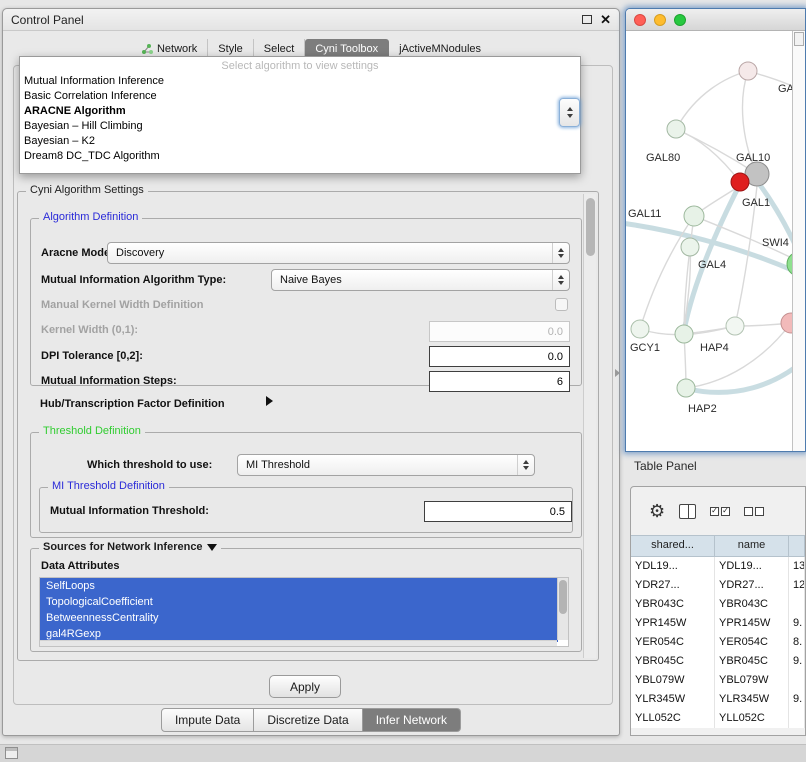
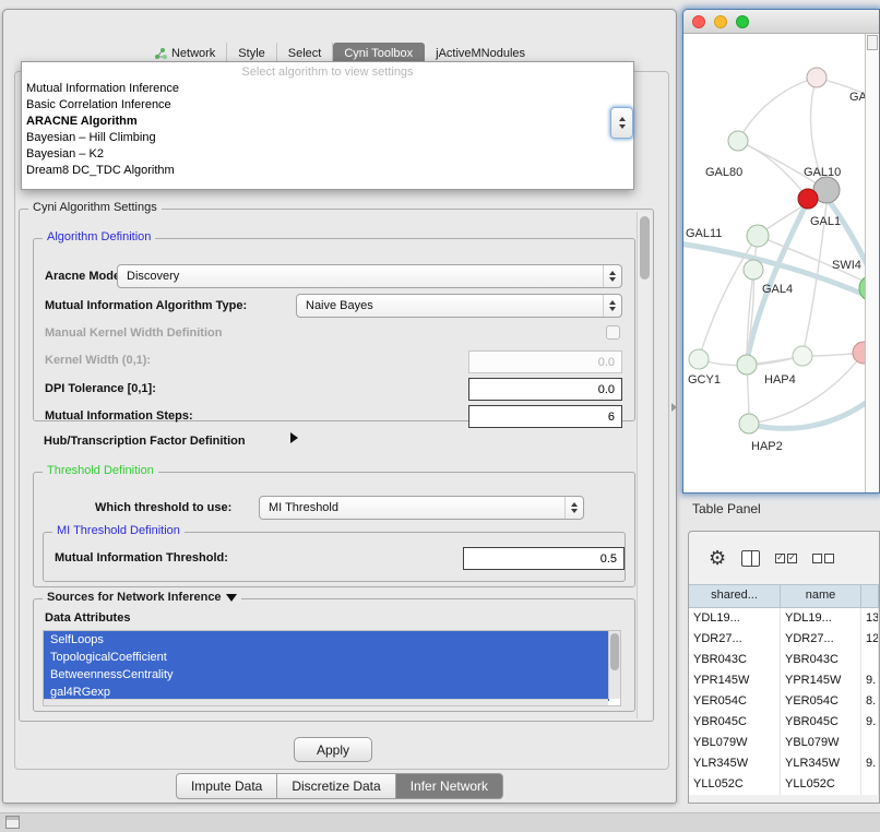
- Control Panel
- ✕
  Network
  Style
  Select
  Cyni Toolbox
  jActiveMNodules
  Select algorithm to view settings
  Mutual Information Inference
  Basic Correlation Inference
  ARACNE Algorithm
  Bayesian – Hill Climbing
  Bayesian – K2
  Dream8 DC_TDC Algorithm
  Cyni Algorithm Settings
  Algorithm Definition
  Aracne Mod
  Discovery
  Mutual Information Algorithm Type:
  Naive Bayes
  Manual Kernel Width Definition
  Kernel Width (0,1):
  0.0
- DPI Tolerance [0,2]:
+ DPI Tolerance [0,1]:
  0.0
  Mutual Information Steps:
  6
  Hub/Transcription Factor Definition
  Threshold Definition
  Which threshold to use:
  MI Threshold
  MI Threshold Definition
  Mutual Information Threshold:
  0.5
  Sources for Network Inference
  Data Attributes
  SelfLoops
  TopologicalCoefficient
  BetweennessCentrality
  gal4RGexp
  Apply
  Impute Data
  Discretize Data
  Infer Network
  GAL80
  GAL10
  GAL11
  GAL1
  SWI4
  GAL4
  GCY1
  HAP4
  HAP2
  Table Panel
  ⚙
  shared...
  name
  YDL19...
  YDL19...
  13
  YDR27...
  YDR27...
  12
  YBR043C
  YBR043C
  YPR145W
  YPR145W
  9.
  YER054C
  YER054C
  8.
  YBR045C
  YBR045C
  9.
  YBL079W
  YBL079W
  YLR345W
  YLR345W
  9.
  YLL052C
  YLL052C
